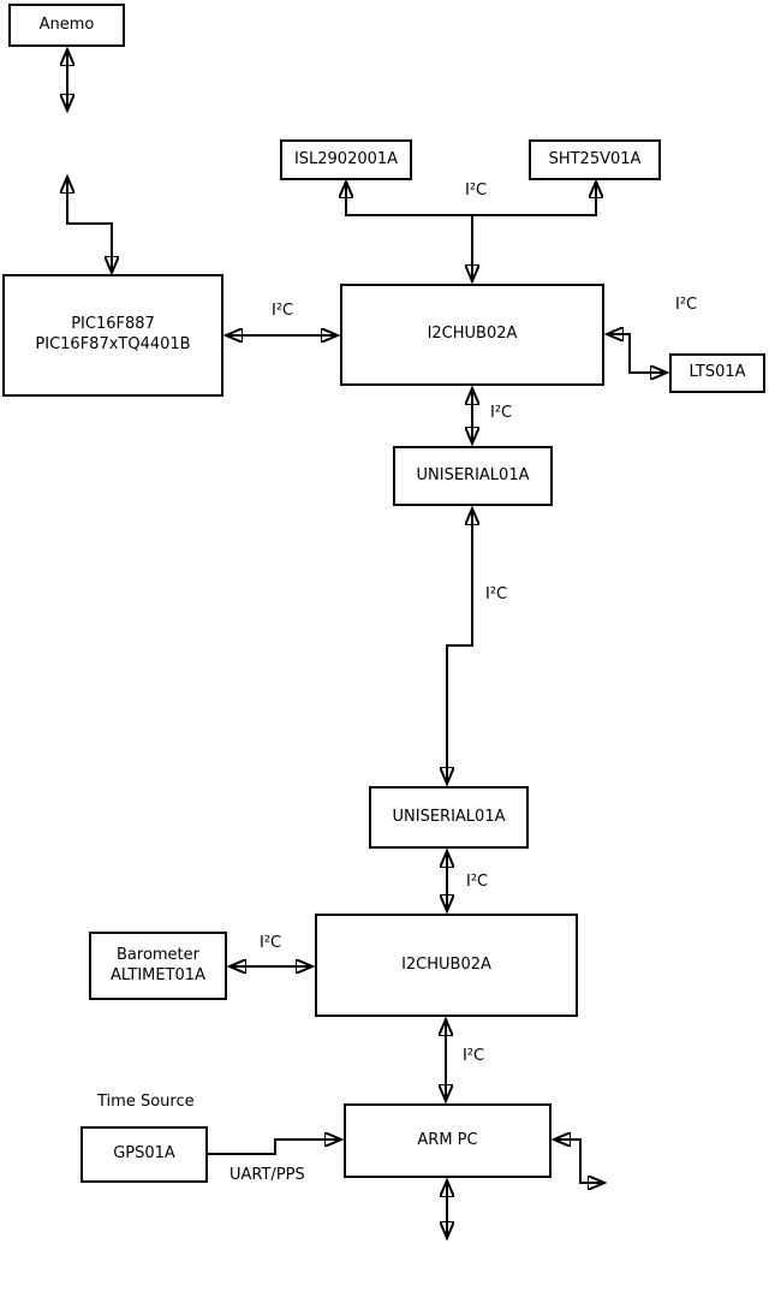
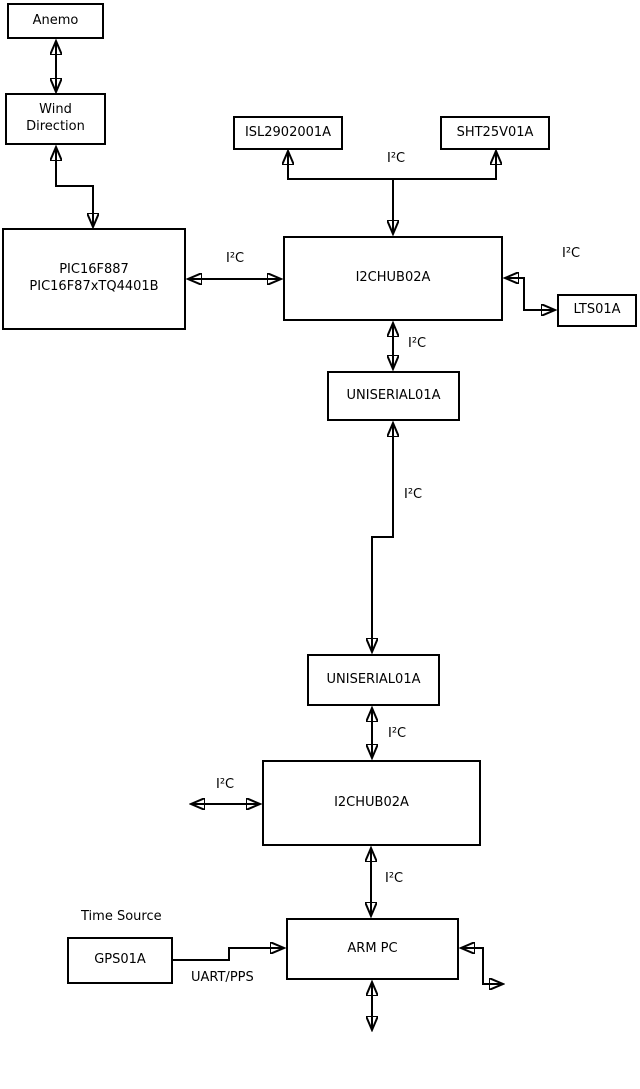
  Anemo
+ Wind
+ Direction
  PIC16F887
  PIC16F87xTQ4401B
  ISL2902001A
  SHT25V01A
  I2CHUB02A
  LTS01A
  UNISERIAL01A
  UNISERIAL01A
  I2CHUB02A
- Barometer
- ALTIMET01A
  GPS01A
  ARM PC
  I²C
  I²C
  I²C
  I²C
  I²C
  I²C
  I²C
  I²C
  Time Source
  UART/PPS
